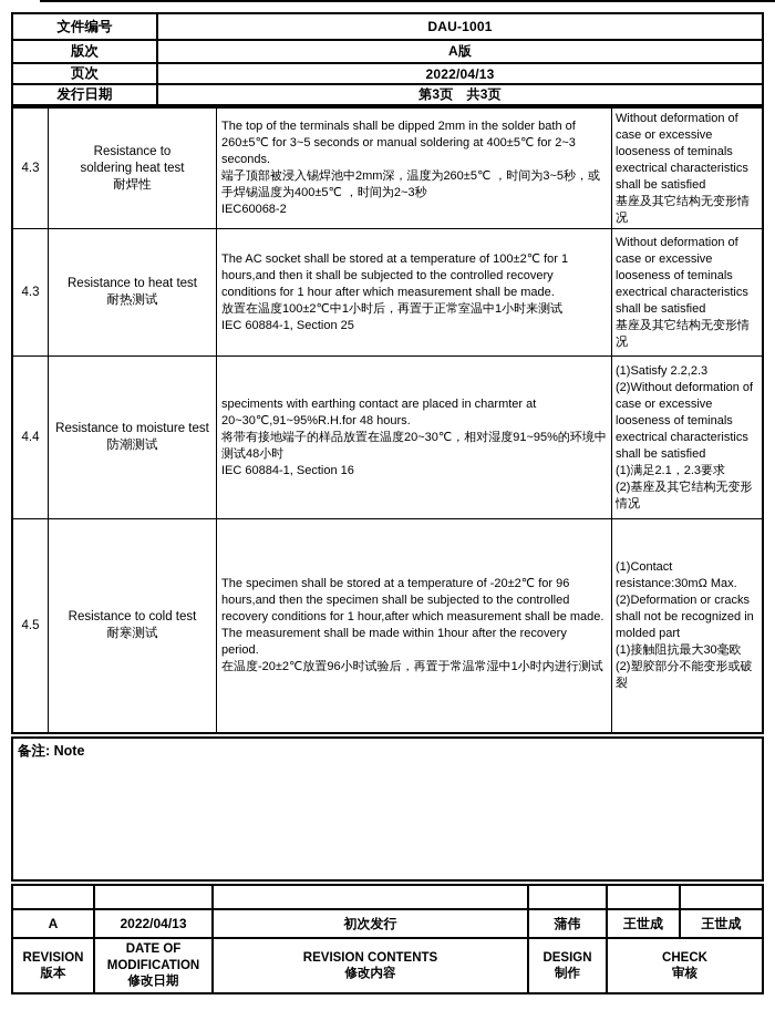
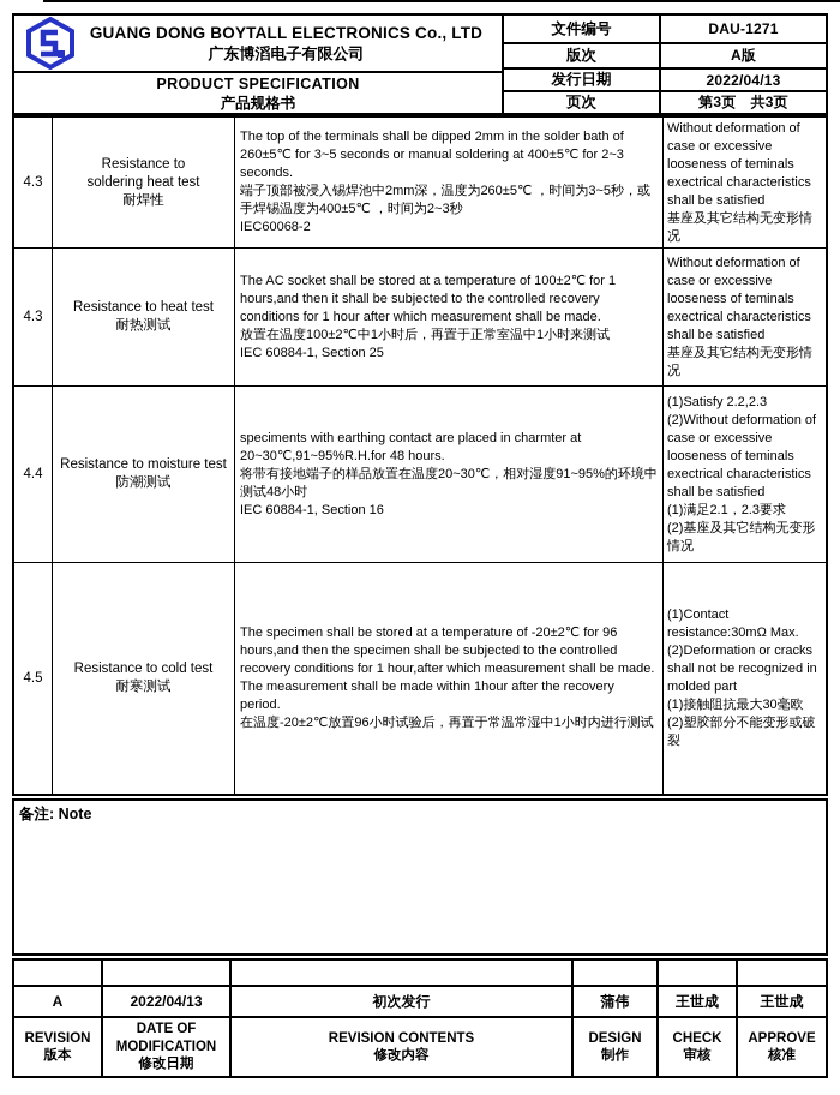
+ GUANG DONG BOYTALL ELECTRONICS Co., LTD
+ 广东博滔电子有限公司
+ PRODUCT SPECIFICATION
+ 产品规格书
  文件编号
- DAU-1001
+ DAU-1271
  版次
  A版
- 页次
+ 发行日期
  2022/04/13
- 发行日期
+ 页次
  第3页 共3页
  4.3
  Resistance to
  soldering heat test
  耐焊性
  The top of the terminals shall be dipped 2mm in the solder bath of 260±5℃ for 3~5 seconds or manual soldering at 400±5℃ for 2~3 seconds.
  端子顶部被浸入锡焊池中2mm深，温度为260±5℃ ，时间为3~5秒，或手焊锡温度为400±5℃ ，时间为2~3秒
  IEC60068-2
  Without deformation of case or excessive looseness of teminals exectrical characteristics shall be satisfied
  基座及其它结构无变形情况
  4.3
  Resistance to heat test
  耐热测试
  The AC socket shall be stored at a temperature of 100±2℃ for 1 hours,and then it shall be subjected to the controlled recovery conditions for 1 hour after which measurement shall be made.
  放置在温度100±2℃中1小时后，再置于正常室温中1小时来测试
  IEC 60884-1, Section 25
  Without deformation of case or excessive looseness of teminals exectrical characteristics shall be satisfied
  基座及其它结构无变形情况
  4.4
  Resistance to moisture test
  防潮测试
  speciments with earthing contact are placed in charmter at 20~30℃,91~95%R.H.for 48 hours.
  将带有接地端子的样品放置在温度20~30℃，相对湿度91~95%的环境中测试48小时
  IEC 60884-1, Section 16
  (1)Satisfy 2.2,2.3
  (2)Without deformation of case or excessive looseness of teminals exectrical characteristics shall be satisfied
  (1)满足2.1，2.3要求
  (2)基座及其它结构无变形情况
  4.5
  Resistance to cold test
  耐寒测试
  The specimen shall be stored at a temperature of -20±2℃ for 96 hours,and then the specimen shall be subjected to the controlled recovery conditions for 1 hour,after which measurement shall be made.
  The measurement shall be made within 1hour after the recovery period.
  在温度-20±2℃放置96小时试验后，再置于常温常湿中1小时内进行测试
  (1)Contact resistance:30mΩ Max.
  (2)Deformation or cracks shall not be recognized in molded part
  (1)接触阻抗最大30毫欧
  (2)塑胶部分不能变形或破裂
  备注: Note
  A
  2022/04/13
  初次发行
  蒲伟
  王世成
  王世成
  REVISION
  版本
  DATE OF MODIFICATION
  修改日期
  REVISION CONTENTS
  修改内容
  DESIGN
  制作
  CHECK
  审核
+ APPROVE
+ 核准
